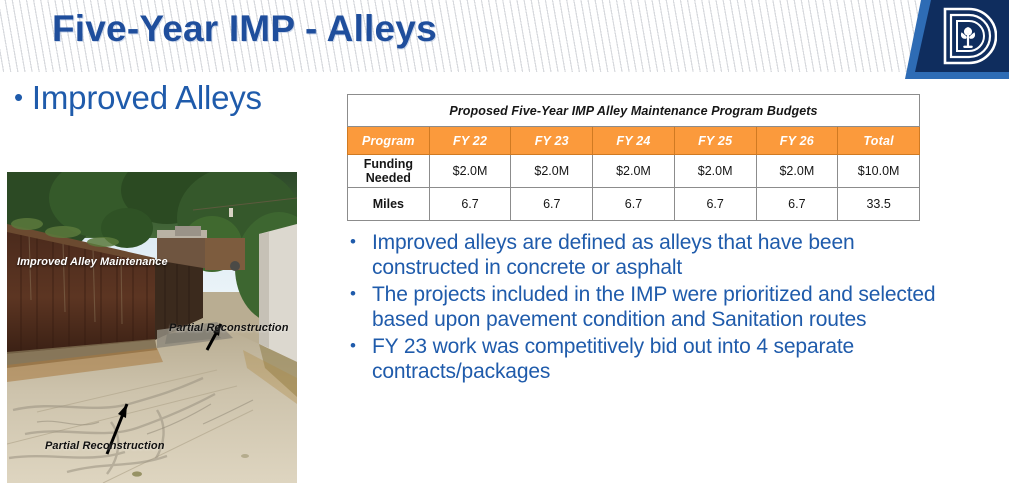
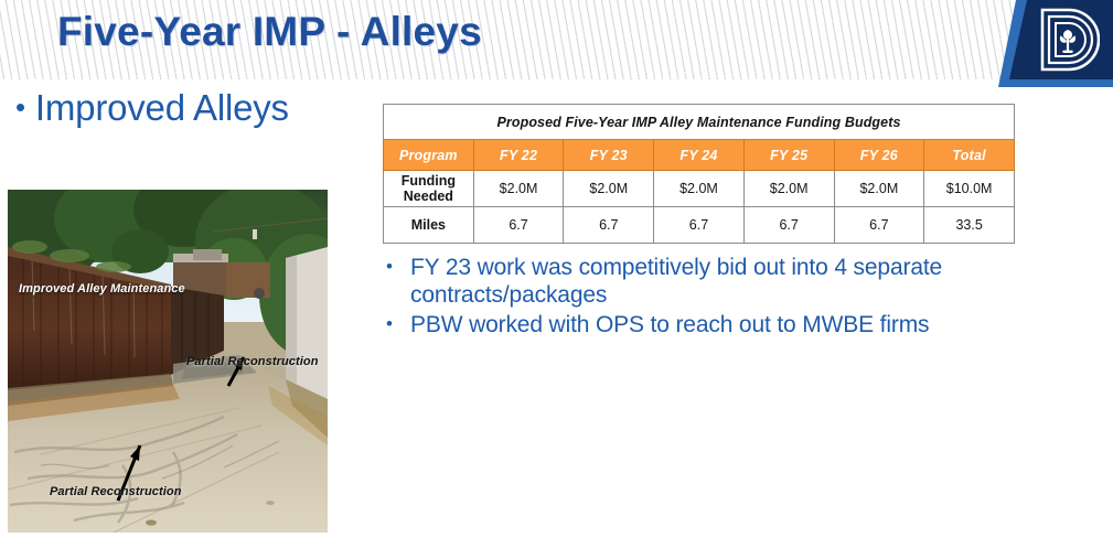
  Five-Year IMP - Alleys
  • Improved Alleys
  Improved Alley Maintenance
  Partial Reconstruction
  Partial Reconstruction
- Proposed Five-Year IMP Alley Maintenance Program Budgets
+ Proposed Five-Year IMP Alley Maintenance Funding Budgets
  Program	FY 22	FY 23	FY 24	FY 25	FY 26	Total
  Funding Needed	$2.0M	$2.0M	$2.0M	$2.0M	$2.0M	$10.0M
  Miles	6.7	6.7	6.7	6.7	6.7	33.5
- Improved alleys are defined as alleys that have been constructed in concrete or asphalt
- The projects included in the IMP were prioritized and selected based upon pavement condition and Sanitation routes
  FY 23 work was competitively bid out into 4 separate contracts/packages
+ PBW worked with OPS to reach out to MWBE firms
